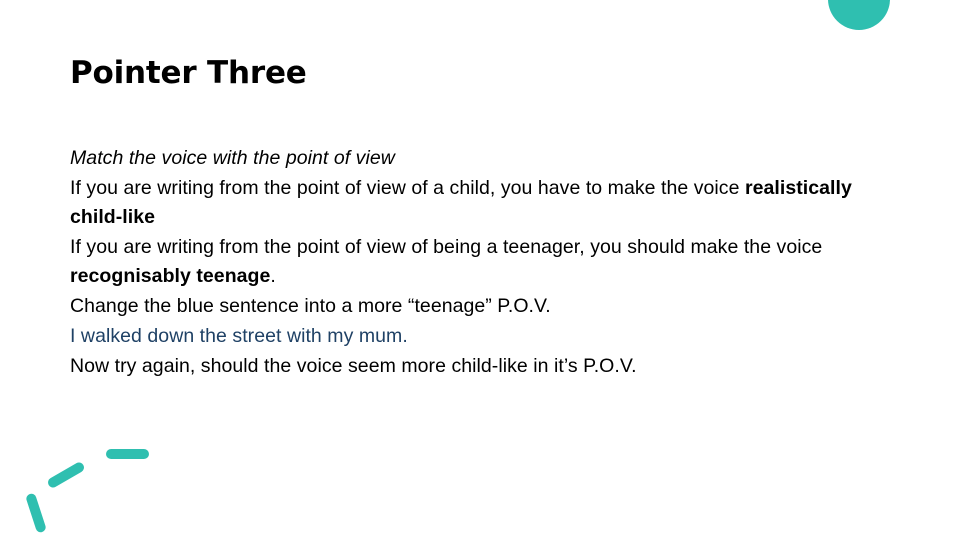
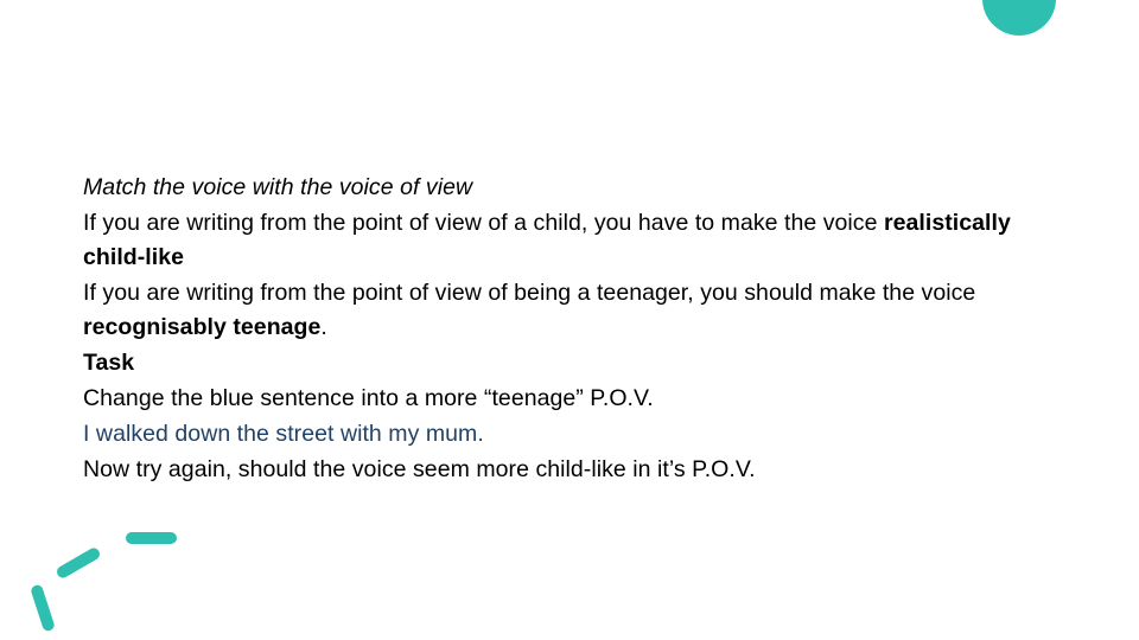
- Pointer Three
- Match the voice with the point of view
+ Match the voice with the voice of view
  If you are writing from the point of view of a child, you have to make the voice realistically child-like
  If you are writing from the point of view of being a teenager, you should make the voice recognisably teenage.
+ Task
  Change the blue sentence into a more “teenage” P.O.V.
  I walked down the street with my mum.
  Now try again, should the voice seem more child-like in it’s P.O.V.
